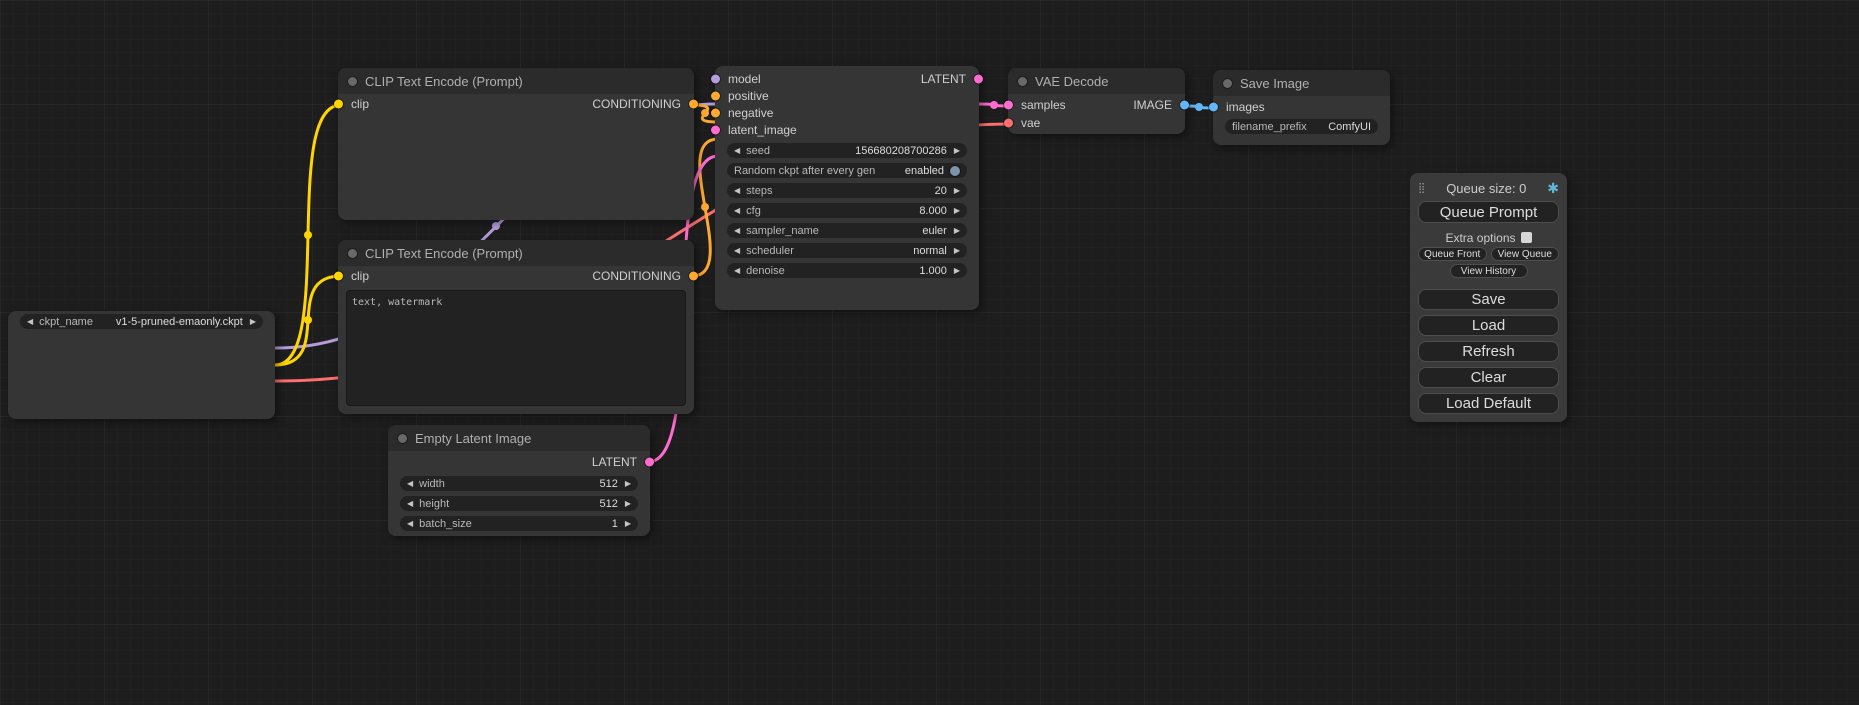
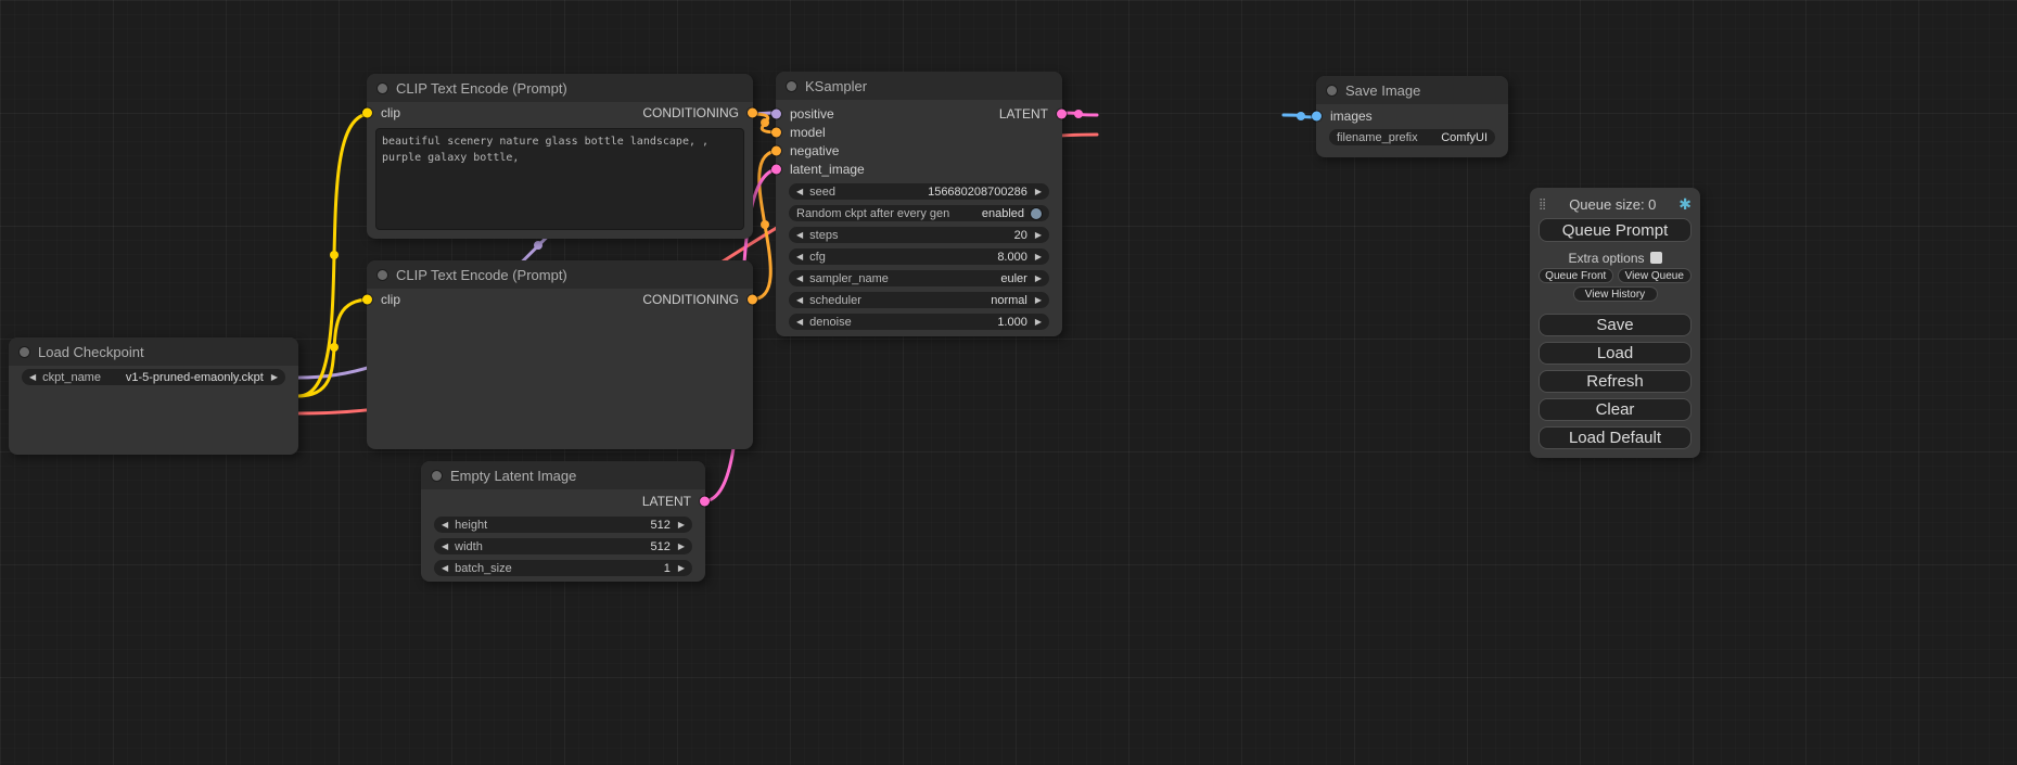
+ Load Checkpoint
  ◀
  ckpt_name
  v1-5-pruned-emaonly.ckpt
  ▶
  CLIP Text Encode (Prompt)
  clip
  CONDITIONING
+ beautiful scenery nature glass bottle landscape, , purple galaxy bottle,
  CLIP Text Encode (Prompt)
  clip
  CONDITIONING
- text, watermark
  Empty Latent Image
  LATENT
  ◀
- width
+ height
  512
  ▶
  ◀
- height
+ width
  512
  ▶
  ◀
  batch_size
  1
  ▶
+ KSampler
- model
+ positive
  LATENT
- positive
+ model
  negative
  latent_image
  ◀
  seed
  156680208700286
  ▶
  Random ckpt after every gen
  enabled
  ◀
  steps
  20
  ▶
  ◀
  cfg
  8.000
  ▶
  ◀
  sampler_name
  euler
  ▶
  ◀
  scheduler
  normal
  ▶
  ◀
  denoise
  1.000
  ▶
- VAE Decode
- samples
- IMAGE
- vae
  Save Image
  images
  filename_prefix
  ComfyUI
  ⣿
  Queue size: 0
  ✱
  Queue Prompt
  Extra options
  Queue Front
  View Queue
  View History
  Save
  Load
  Refresh
  Clear
  Load Default
